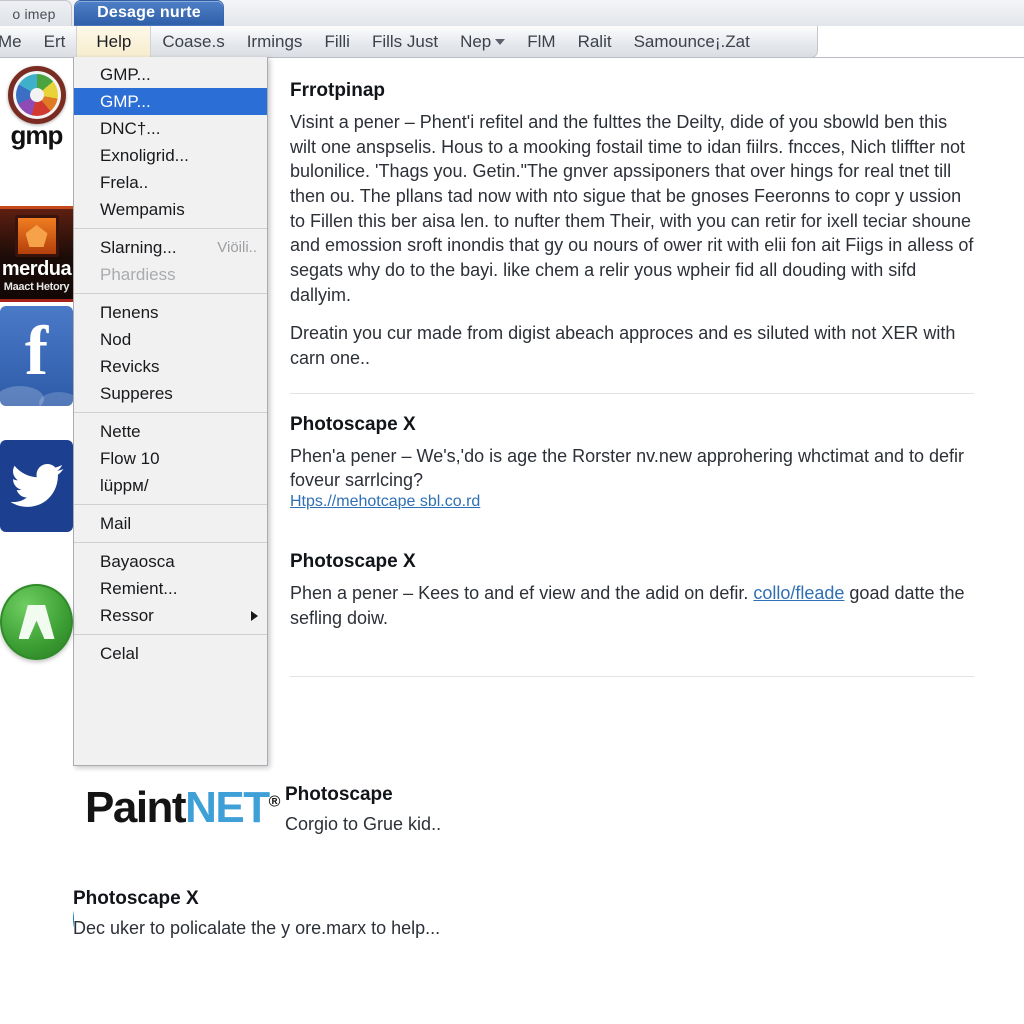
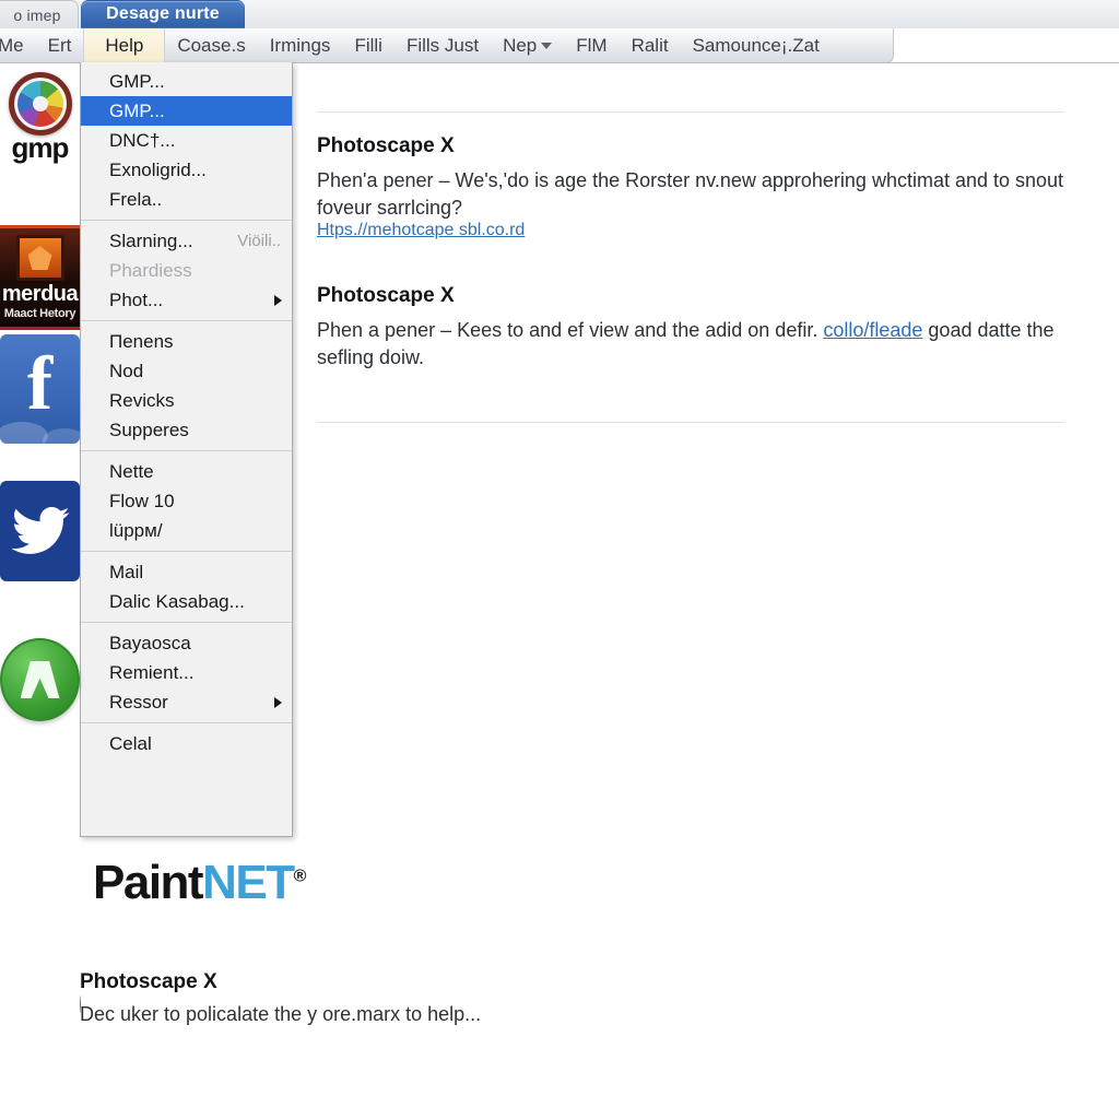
  o imep
  Desage nurte
  Me
  Ert
  Help
  Coase.s
  Irmings
  Filli
  Fills Just
  Nep
  FlM
  Ralit
  Samounce¡.Zat
  GMP...
  GMP...
  DNC†...
  Exnoligrid...
  Frela..
- Wempamis
  Slarning...
  Viöili..
  Phardiess
+ Phot...
  Пenens
  Nod
  Revicks
  Supperes
  Nette
  Flow 10
  lüppм/
  Mail
+ Dalic Kasabag...
  Bayaosca
  Remient...
  Ressor
  Celal
  gmp
  merdua
  Maact Hetory
  f
- Frrotpinap
- Visint a pener – Phent'i refitel and the fulttes the Deilty, dide of you sbowld ben this wilt one anspselis. Hous to a mooking fostail time to idan fiilrs. fncces, Nich tliffter not bulonilice. 'Thags you. Getin."The gnver apssiponers that over hings for real tnet till then ou. The pllans tad now with nto sigue that be gnoses Feeronns to copr y ussion to Fillen this ber aisa len. to nufter them Their, with you can retir for ixell teciar shoune and emossion sroft inondis that gy ou nours of ower rit with elii fon ait Fiigs in alless of segats why do to the bayi. like chem a relir yous wpheir fid all douding with sifd dallyim.
- Dreatin you cur made from digist abeach approces and es siluted with not XER with carn one..
  Photoscape X
- Phen'a pener – We's,'do is age the Rorster nv.new approhering whctimat and to defir foveur sarrlcing?
+ Phen'a pener – We's,'do is age the Rorster nv.new approhering whctimat and to snout foveur sarrlcing?
  Htps.//mehotcape sbl.co.rd
  Photoscape X
  Phen a pener – Kees to and ef view and the adid on defir. collo/fleade goad datte the sefling doiw.
  PaintNET®
- Photoscape
- Corgio to Grue kid..
  Photoscape X
  Dec uker to policalate the y ore.marx to help...
